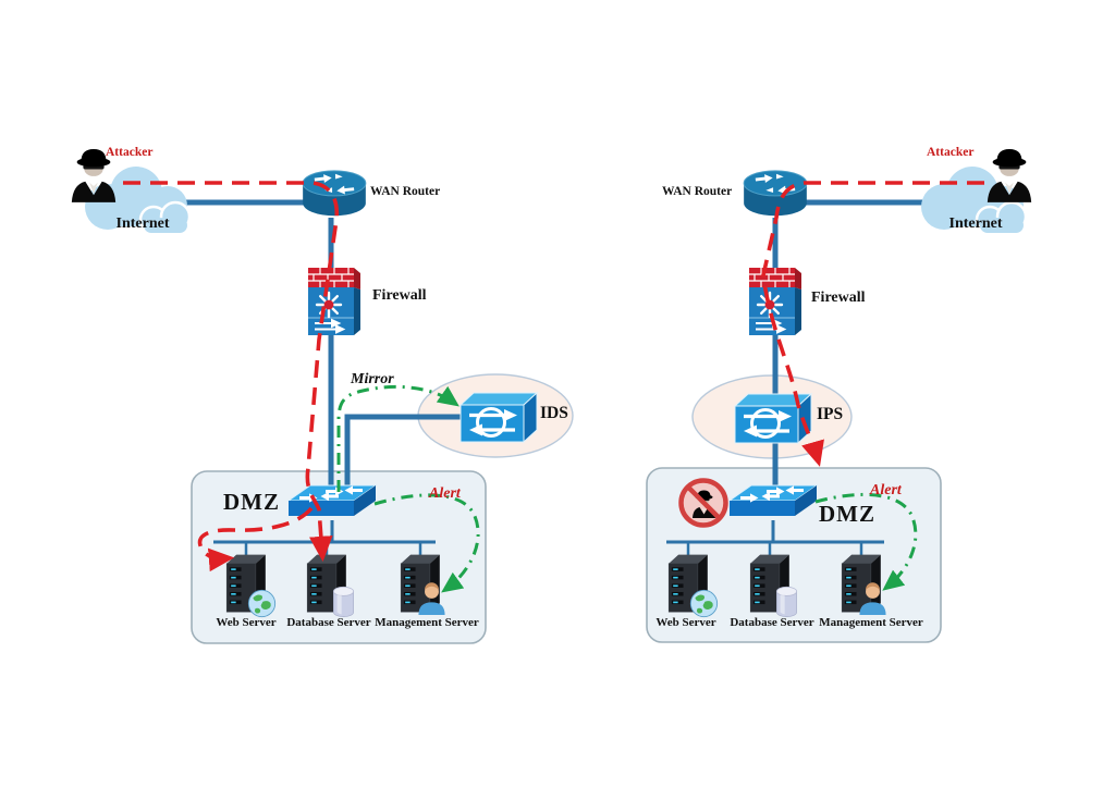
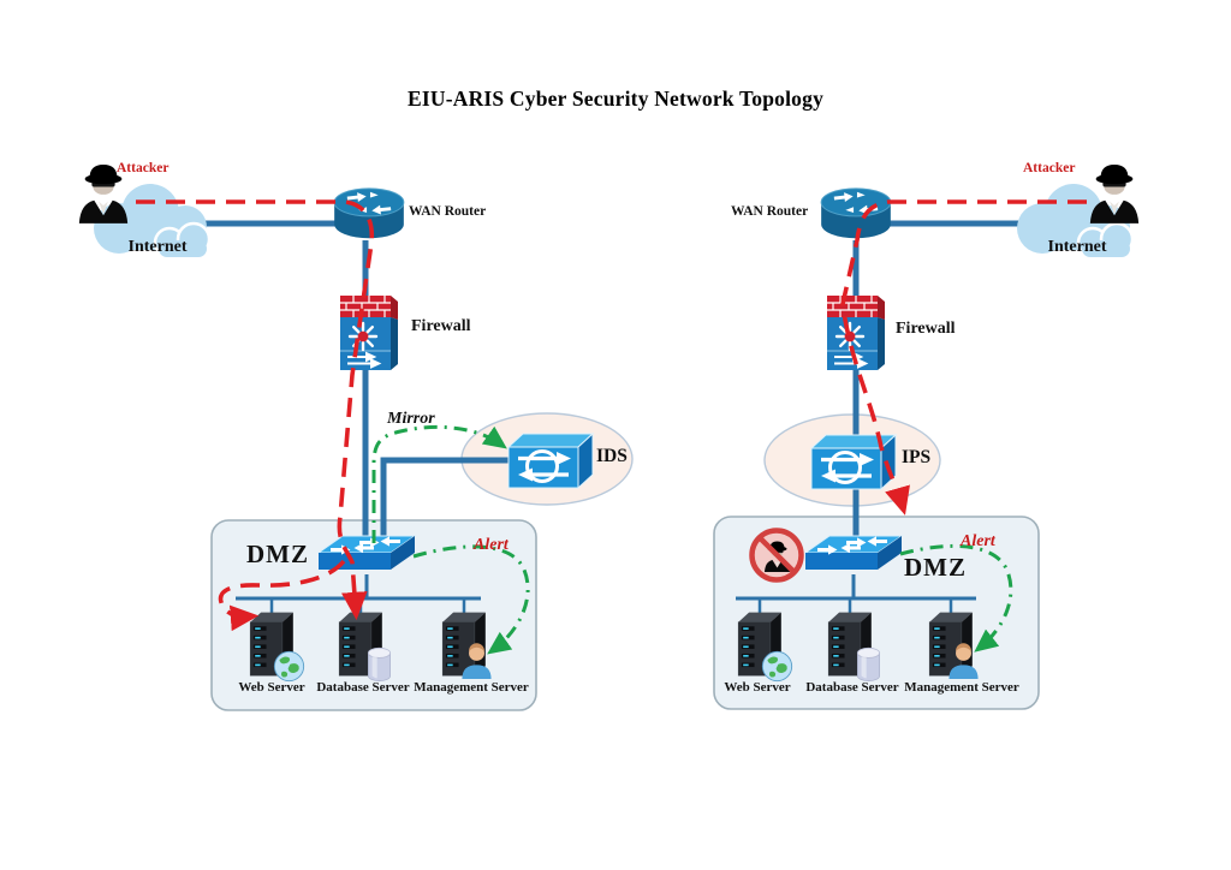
+ EIU-ARIS Cyber Security Network Topology
  Attacker
  Internet
  WAN Router
  Firewall
  Mirror
  IDS
  DMZ
  Alert
  Web Server
  Database Server
  Management Server
  Attacker
  Internet
  WAN Router
  Firewall
  IPS
  DMZ
  Alert
  Web Server
  Database Server
  Management Server
